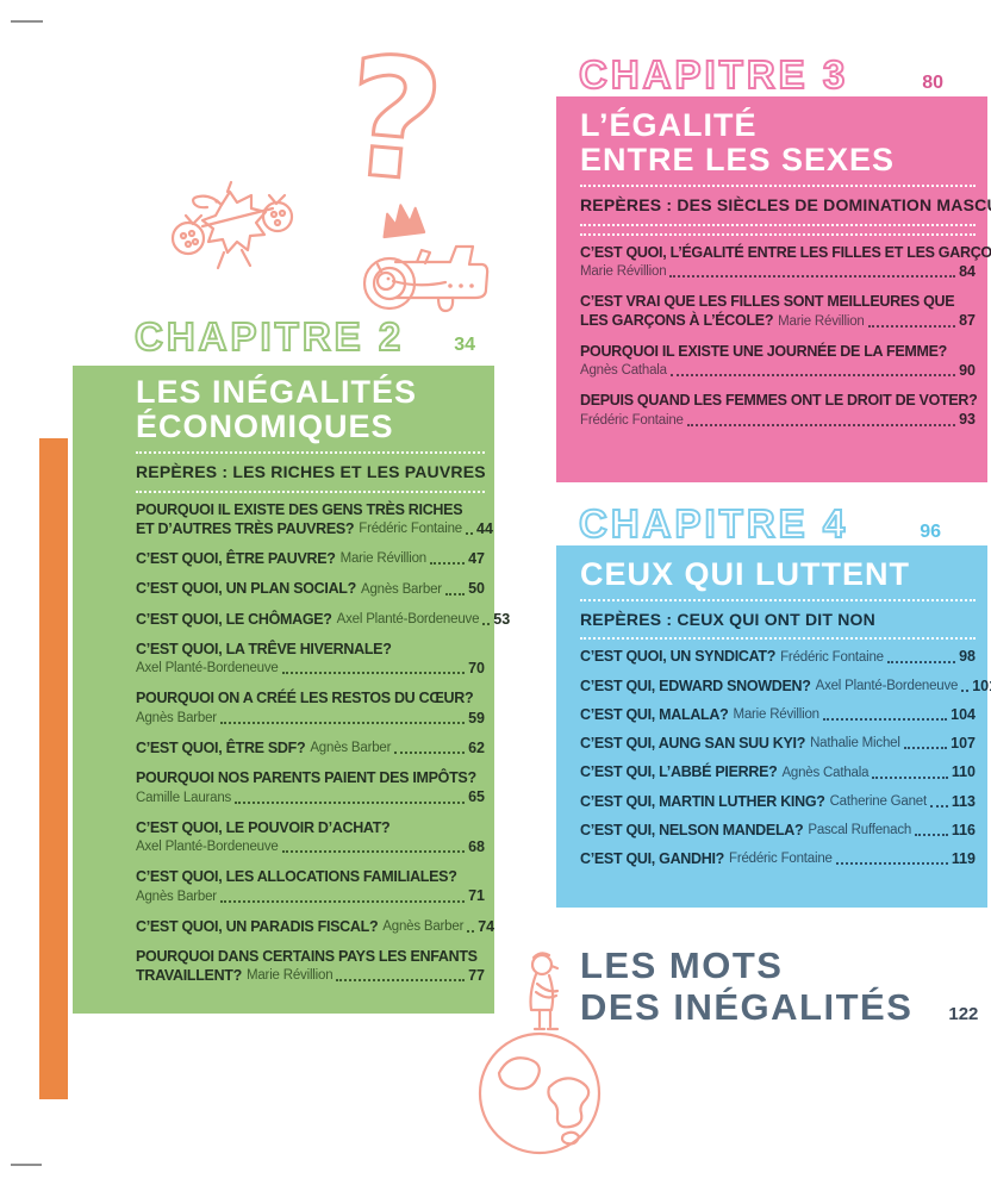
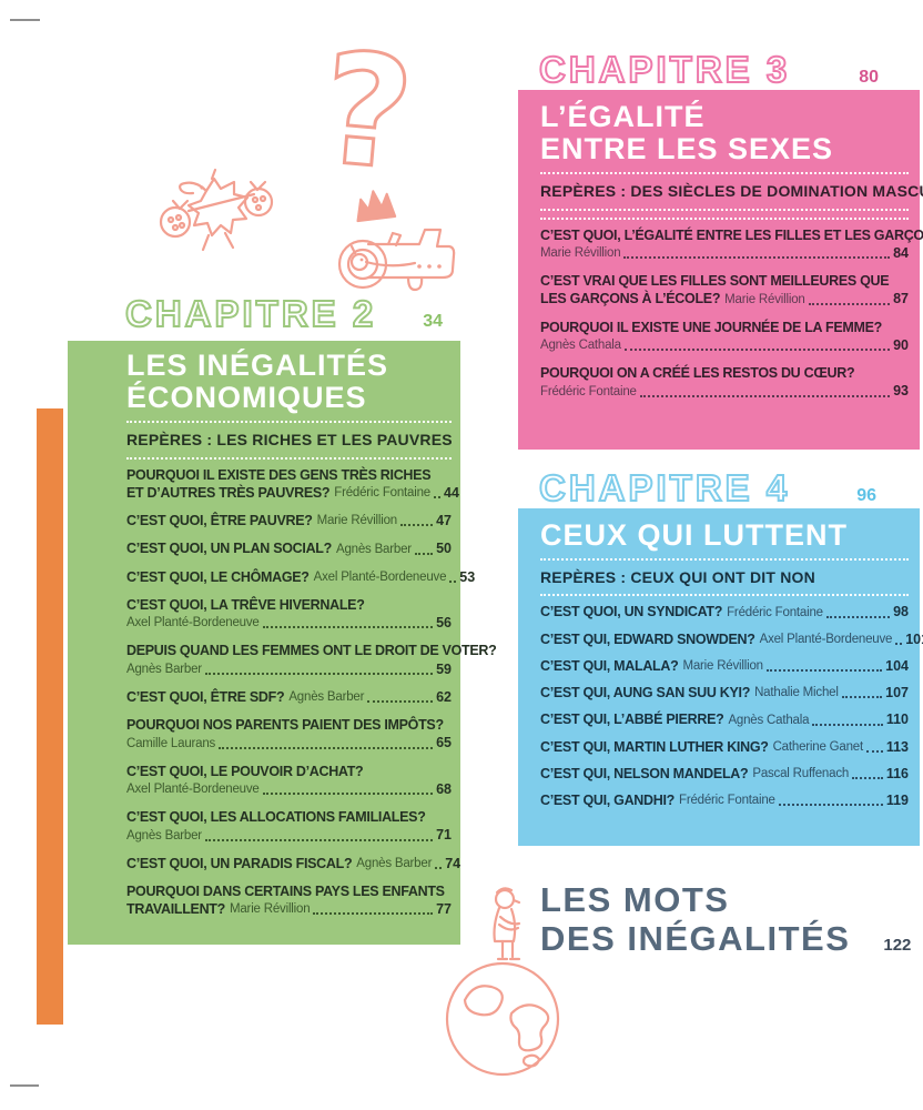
  CHAPITRE 2
  34
  CHAPITRE 3
  80
  CHAPITRE 4
  96
  LES INÉGALITÉS
  ÉCONOMIQUES
  REPÈRES : LES RICHES ET LES PAUVRES
  POURQUOI IL EXISTE DES GENS TRÈS RICHES
  ET D’AUTRES TRÈS PAUVRES?
  Frédéric Fontaine
  44
  C’EST QUOI, ÊTRE PAUVRE?
  Marie Révillion
  47
  C’EST QUOI, UN PLAN SOCIAL?
  Agnès Barber
  50
  C’EST QUOI, LE CHÔMAGE?
  Axel Planté-Bordeneuve
  53
  C’EST QUOI, LA TRÊVE HIVERNALE?
  Axel Planté-Bordeneuve
- 70
+ 56
- POURQUOI ON A CRÉÉ LES RESTOS DU CŒUR?
+ DEPUIS QUAND LES FEMMES ONT LE DROIT DE VOTER?
  Agnès Barber
  59
  C’EST QUOI, ÊTRE SDF?
  Agnès Barber
  62
  POURQUOI NOS PARENTS PAIENT DES IMPÔTS?
  Camille Laurans
  65
  C’EST QUOI, LE POUVOIR D’ACHAT?
  Axel Planté-Bordeneuve
  68
  C’EST QUOI, LES ALLOCATIONS FAMILIALES?
  Agnès Barber
  71
  C’EST QUOI, UN PARADIS FISCAL?
  Agnès Barber
  74
  POURQUOI DANS CERTAINS PAYS LES ENFANTS
  TRAVAILLENT?
  Marie Révillion
  77
  L’ÉGALITÉ
  ENTRE LES SEXES
  REPÈRES : DES SIÈCLES DE DOMINATION MASC
  C’EST QUOI, L’ÉGALITÉ ENTRE LES FILLES ET LES GARÇO
  Marie Révillion
  84
  C’EST VRAI QUE LES FILLES SONT MEILLEURES QUE
  LES GARÇONS À L’ÉCOLE?
  Marie Révillion
  87
  POURQUOI IL EXISTE UNE JOURNÉE DE LA FEMME?
  Agnès Cathala
  90
- DEPUIS QUAND LES FEMMES ONT LE DROIT DE VOTER?
+ POURQUOI ON A CRÉÉ LES RESTOS DU CŒUR?
  Frédéric Fontaine
  93
  CEUX QUI LUTTENT
  REPÈRES : CEUX QUI ONT DIT NON
  C’EST QUOI, UN SYNDICAT?
  Frédéric Fontaine
  98
  C’EST QUI, EDWARD SNOWDEN?
  Axel Planté-Bordeneuve
  C’EST QUI, MALALA?
  Marie Révillion
  104
  C’EST QUI, AUNG SAN SUU KYI?
  Nathalie Michel
  107
  C’EST QUI, L’ABBÉ PIERRE?
  Agnès Cathala
  110
  C’EST QUI, MARTIN LUTHER KING?
  Catherine Ganet
  113
  C’EST QUI, NELSON MANDELA?
  Pascal Ruffenach
  116
  C’EST QUI, GANDHI?
  Frédéric Fontaine
  119
  LES MOTS
  DES INÉGALITÉS
  122
